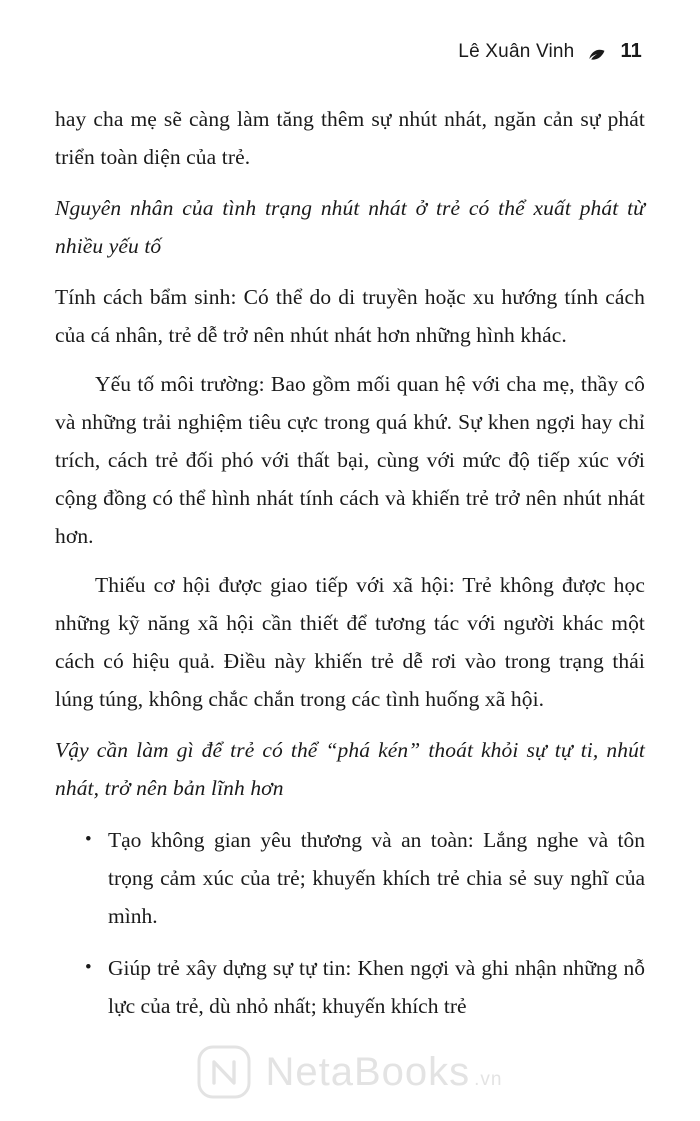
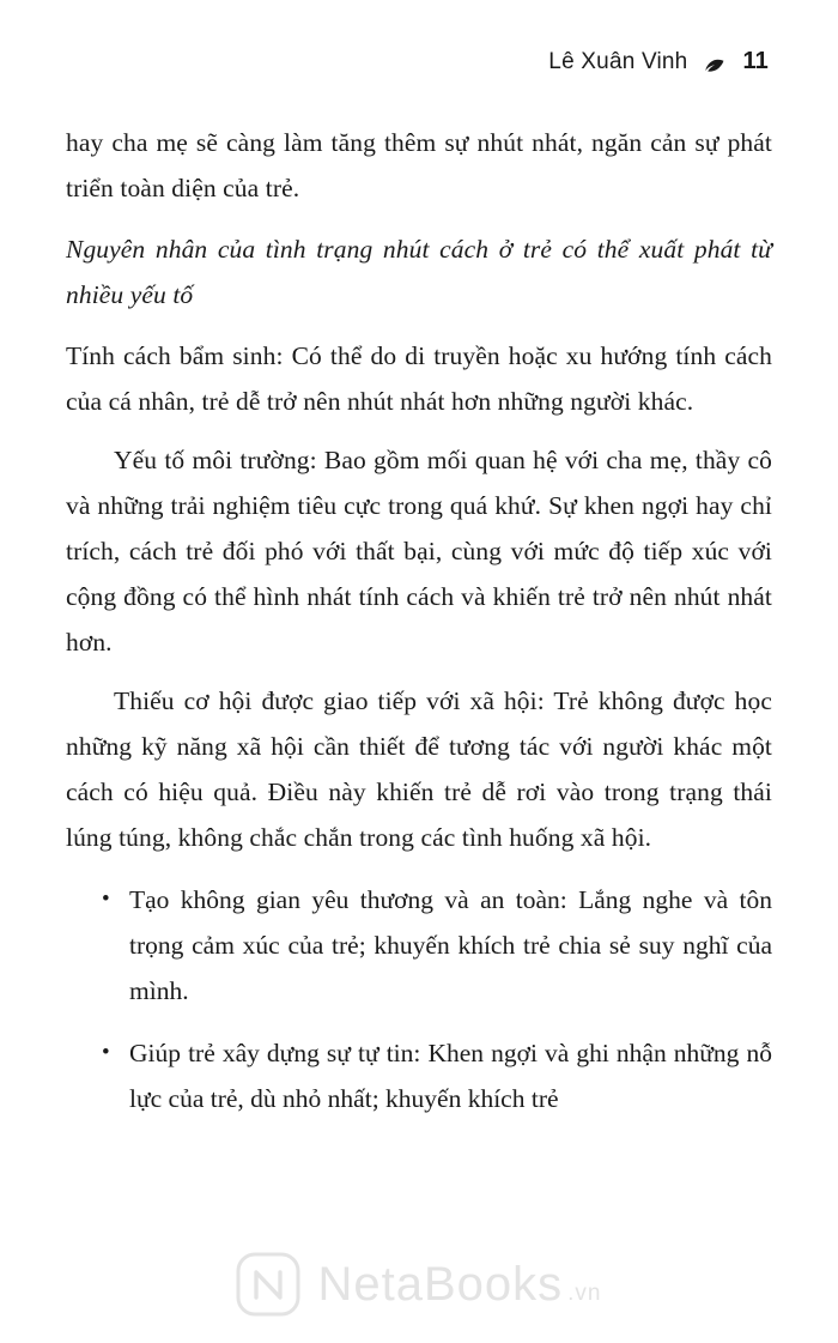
  Lê Xuân Vinh
  11
  hay cha mẹ sẽ càng làm tăng thêm sự nhút nhát, ngăn cản sự phát triển toàn diện của trẻ.
- Nguyên nhân của tình trạng nhút nhát ở trẻ có thể xuất phát từ nhiều yếu tố
+ Nguyên nhân của tình trạng nhút cách ở trẻ có thể xuất phát từ nhiều yếu tố
- Tính cách bẩm sinh: Có thể do di truyền hoặc xu hướng tính cách của cá nhân, trẻ dễ trở nên nhút nhát hơn những hình khác.
+ Tính cách bẩm sinh: Có thể do di truyền hoặc xu hướng tính cách của cá nhân, trẻ dễ trở nên nhút nhát hơn những người khác.
  Yếu tố môi trường: Bao gồm mối quan hệ với cha mẹ, thầy cô và những trải nghiệm tiêu cực trong quá khứ. Sự khen ngợi hay chỉ trích, cách trẻ đối phó với thất bại, cùng với mức độ tiếp xúc với cộng đồng có thể hình nhát tính cách và khiến trẻ trở nên nhút nhát hơn.
  Thiếu cơ hội được giao tiếp với xã hội: Trẻ không được học những kỹ năng xã hội cần thiết để tương tác với người khác một cách có hiệu quả. Điều này khiến trẻ dễ rơi vào trong trạng thái lúng túng, không chắc chắn trong các tình huống xã hội.
- Vậy cần làm gì để trẻ có thể “phá kén” thoát khỏi sự tự ti, nhút nhát, trở nên bản lĩnh hơn
  Tạo không gian yêu thương và an toàn: Lắng nghe và tôn trọng cảm xúc của trẻ; khuyến khích trẻ chia sẻ suy nghĩ của mình.
  Giúp trẻ xây dựng sự tự tin: Khen ngợi và ghi nhận những nỗ lực của trẻ, dù nhỏ nhất; khuyến khích trẻ
  NetaBooks
  .vn
